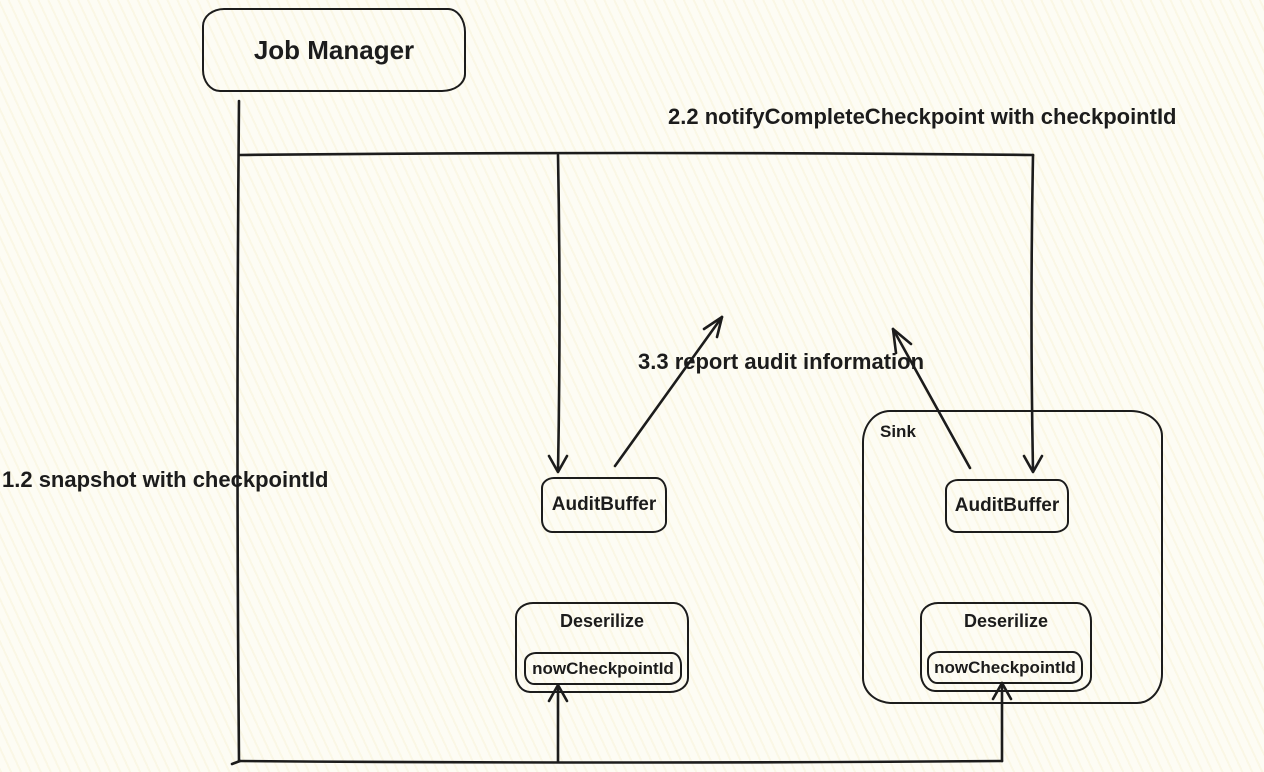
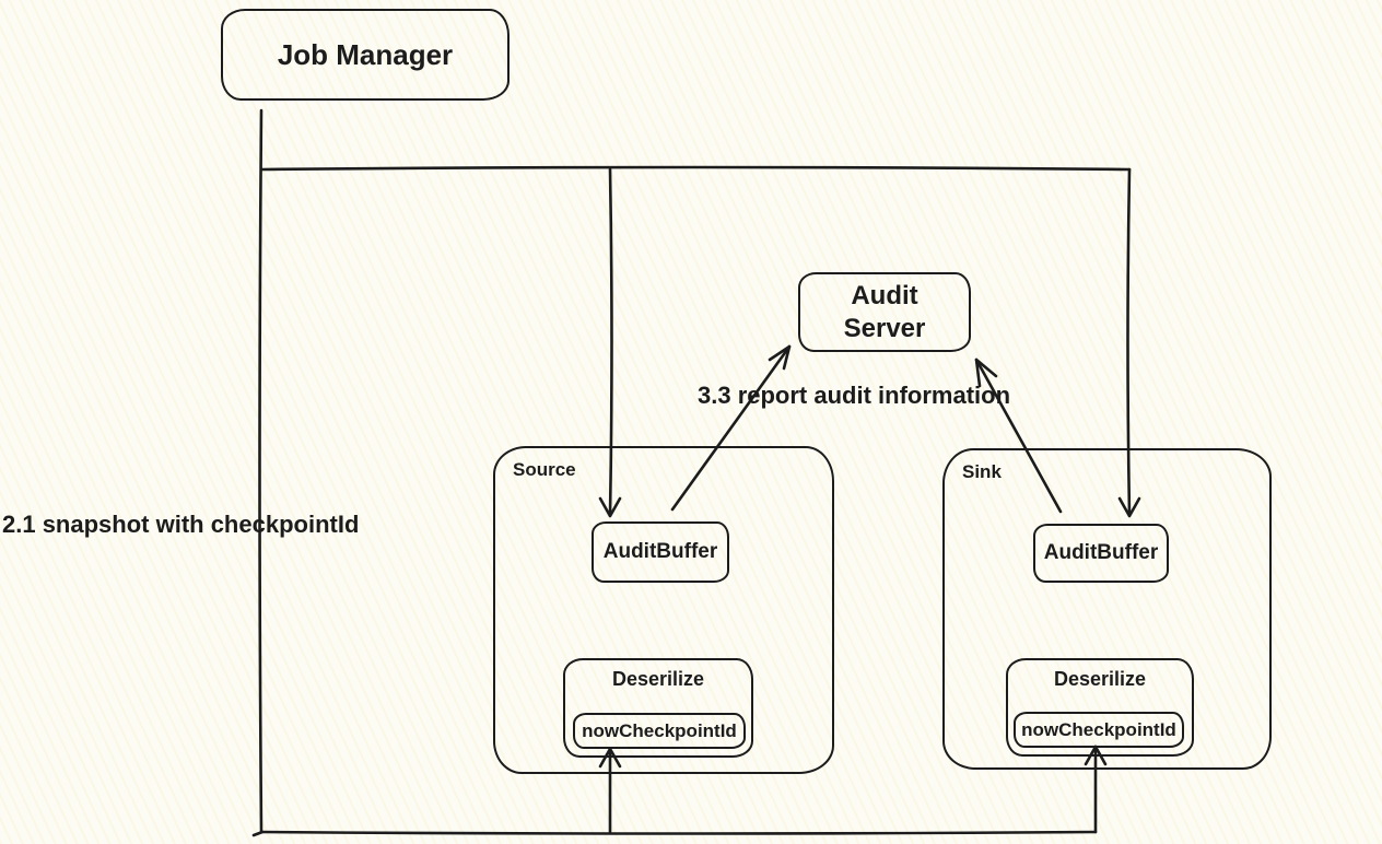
  Job Manager
+ Audit
+ Server
+ Source
  AuditBuffer
  Deserilize
  nowCheckpointId
  Sink
  AuditBuffer
  Deserilize
  nowCheckpointId
- 1.2 snapshot with checkpointId
+ 2.1 snapshot with checkpointId
- 2.2 notifyCompleteCheckpoint with checkpointId
  3.3 report audit information
